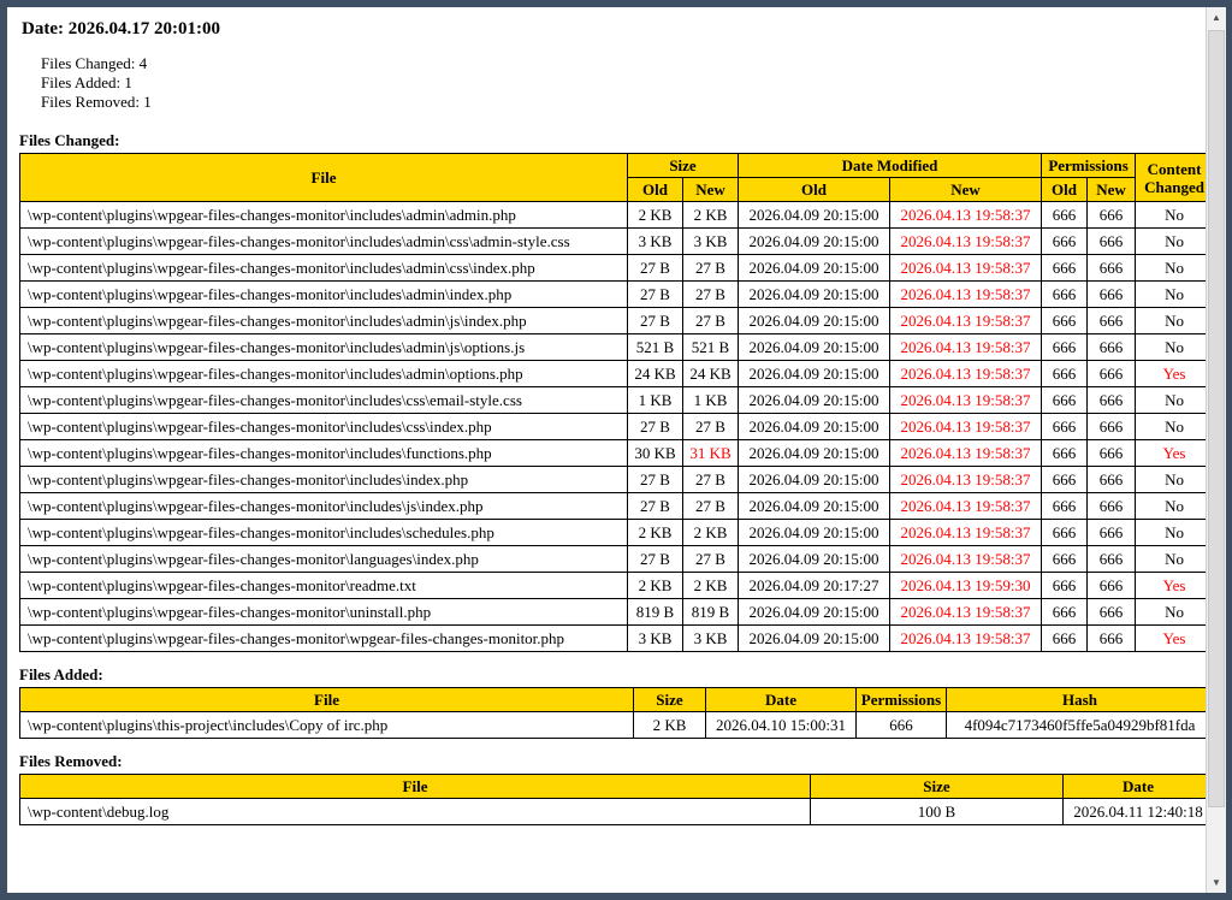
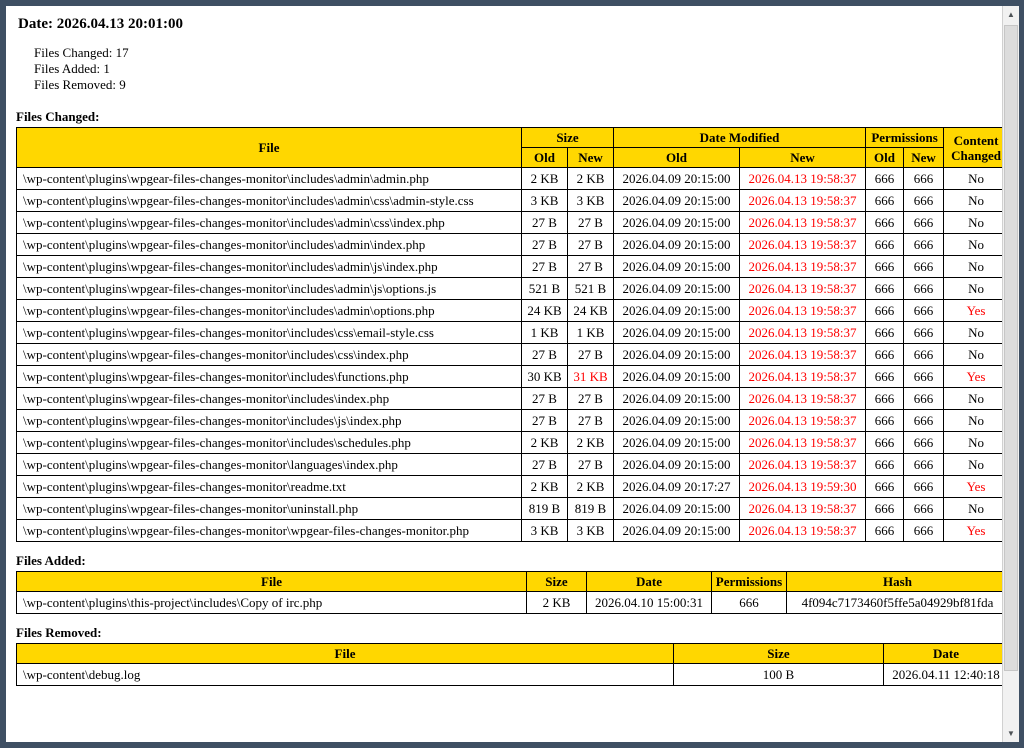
- Date: 2026.04.17 20:01:00
+ Date: 2026.04.13 20:01:00
- Files Changed: 4
+ Files Changed: 17
  Files Added: 1
- Files Removed: 1
+ Files Removed: 9
  Files Changed:
  File	Size	Date Modified	Permissions	Content Changed
  Old	New	Old	New	Old	New
  \wp-content\plugins\wpgear-files-changes-monitor\includes\admin\admin.php	2 KB	2 KB	2026.04.09 20:15:00	2026.04.13 19:58:37	666	666	No
  \wp-content\plugins\wpgear-files-changes-monitor\includes\admin\css\admin-style.css	3 KB	3 KB	2026.04.09 20:15:00	2026.04.13 19:58:37	666	666	No
  \wp-content\plugins\wpgear-files-changes-monitor\includes\admin\css\index.php	27 B	27 B	2026.04.09 20:15:00	2026.04.13 19:58:37	666	666	No
  \wp-content\plugins\wpgear-files-changes-monitor\includes\admin\index.php	27 B	27 B	2026.04.09 20:15:00	2026.04.13 19:58:37	666	666	No
  \wp-content\plugins\wpgear-files-changes-monitor\includes\admin\js\index.php	27 B	27 B	2026.04.09 20:15:00	2026.04.13 19:58:37	666	666	No
  \wp-content\plugins\wpgear-files-changes-monitor\includes\admin\js\options.js	521 B	521 B	2026.04.09 20:15:00	2026.04.13 19:58:37	666	666	No
  \wp-content\plugins\wpgear-files-changes-monitor\includes\admin\options.php	24 KB	24 KB	2026.04.09 20:15:00	2026.04.13 19:58:37	666	666	Yes
  \wp-content\plugins\wpgear-files-changes-monitor\includes\css\email-style.css	1 KB	1 KB	2026.04.09 20:15:00	2026.04.13 19:58:37	666	666	No
  \wp-content\plugins\wpgear-files-changes-monitor\includes\css\index.php	27 B	27 B	2026.04.09 20:15:00	2026.04.13 19:58:37	666	666	No
  \wp-content\plugins\wpgear-files-changes-monitor\includes\functions.php	30 KB	31 KB	2026.04.09 20:15:00	2026.04.13 19:58:37	666	666	Yes
  \wp-content\plugins\wpgear-files-changes-monitor\includes\index.php	27 B	27 B	2026.04.09 20:15:00	2026.04.13 19:58:37	666	666	No
  \wp-content\plugins\wpgear-files-changes-monitor\includes\js\index.php	27 B	27 B	2026.04.09 20:15:00	2026.04.13 19:58:37	666	666	No
  \wp-content\plugins\wpgear-files-changes-monitor\includes\schedules.php	2 KB	2 KB	2026.04.09 20:15:00	2026.04.13 19:58:37	666	666	No
  \wp-content\plugins\wpgear-files-changes-monitor\languages\index.php	27 B	27 B	2026.04.09 20:15:00	2026.04.13 19:58:37	666	666	No
  \wp-content\plugins\wpgear-files-changes-monitor\readme.txt	2 KB	2 KB	2026.04.09 20:17:27	2026.04.13 19:59:30	666	666	Yes
  \wp-content\plugins\wpgear-files-changes-monitor\uninstall.php	819 B	819 B	2026.04.09 20:15:00	2026.04.13 19:58:37	666	666	No
  \wp-content\plugins\wpgear-files-changes-monitor\wpgear-files-changes-monitor.php	3 KB	3 KB	2026.04.09 20:15:00	2026.04.13 19:58:37	666	666	Yes
  Files Added:
  File	Size	Date	Permissions	Hash
  \wp-content\plugins\this-project\includes\Copy of irc.php	2 KB	2026.04.10 15:00:31	666	4f094c7173460f5ffe5a04929bf81fda
  Files Removed:
  File	Size	Date
  \wp-content\debug.log	100 B	2026.04.11 12:40:18
  ▲
  ▼
